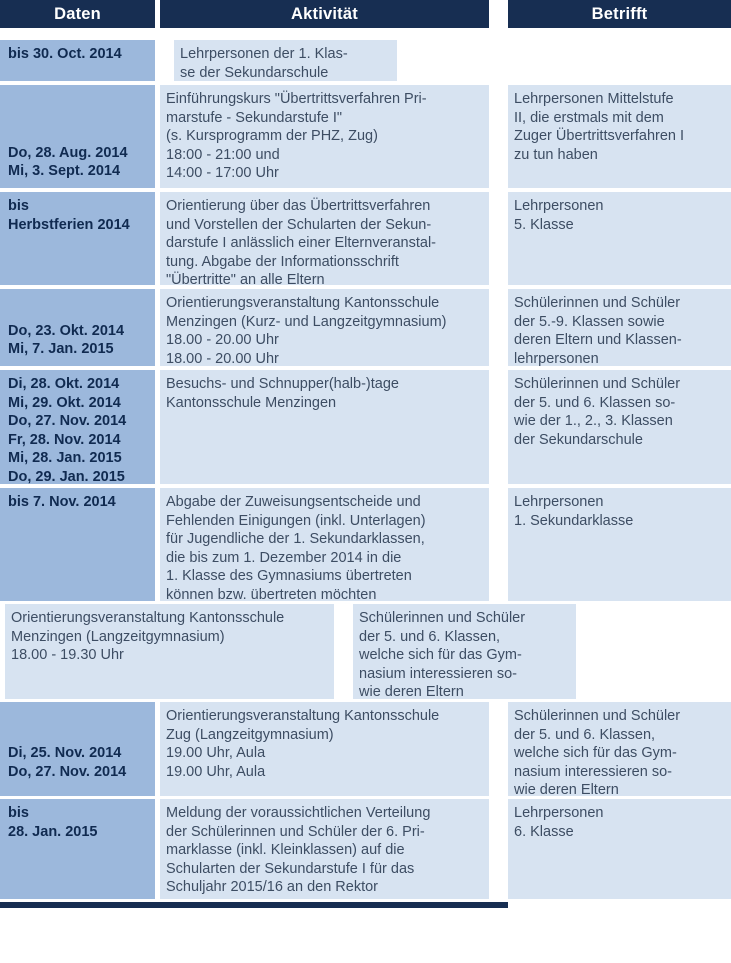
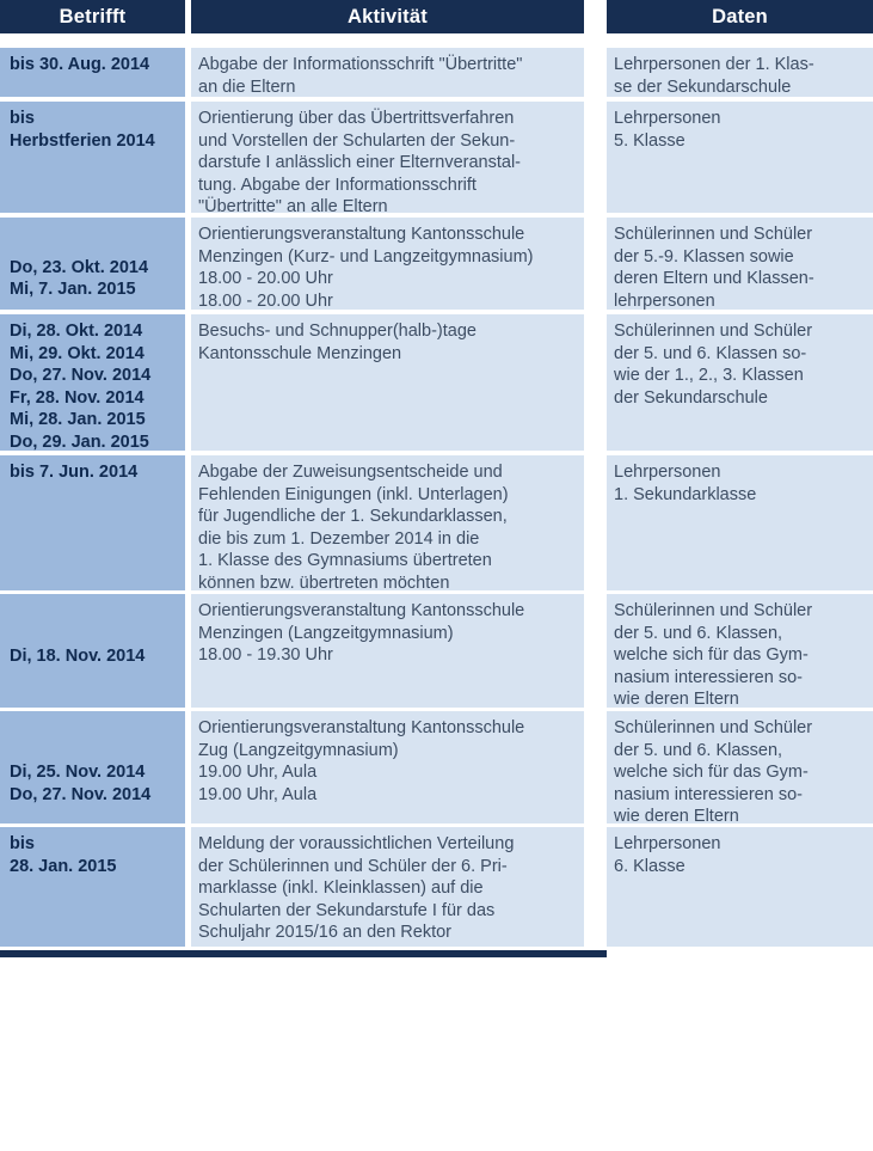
- Daten
+ Betrifft
  Aktivität
- Betrifft
+ Daten
- bis 30. Oct. 2014
+ bis 30. Aug. 2014
+ Abgabe der Informationsschrift "Übertritte"
+ an die Eltern
  Lehrpersonen der 1. Klas-
  se der Sekundarschule
- Do, 28. Aug. 2014
- Mi, 3. Sept. 2014
- Einführungskurs "Übertrittsverfahren Pri-
- marstufe - Sekundarstufe I"
- (s. Kursprogramm der PHZ, Zug)
- 18:00 - 21:00 und
- 14:00 - 17:00 Uhr
- Lehrpersonen Mittelstufe
- II, die erstmals mit dem
- Zuger Übertrittsverfahren I
- zu tun haben
  bis
  Herbstferien 2014
  Orientierung über das Übertrittsverfahren
  und Vorstellen der Schularten der Sekun-
  darstufe I anlässlich einer Elternveranstal-
  tung. Abgabe der Informationsschrift
  "Übertritte" an alle Eltern
  Lehrpersonen
  5. Klasse
  Do, 23. Okt. 2014
  Mi, 7. Jan. 2015
  Orientierungsveranstaltung Kantonsschule
  Menzingen (Kurz- und Langzeitgymnasium)
  18.00 - 20.00 Uhr
  18.00 - 20.00 Uhr
  Schülerinnen und Schüler
  der 5.-9. Klassen sowie
  deren Eltern und Klassen-
  lehrpersonen
  Di, 28. Okt. 2014
  Mi, 29. Okt. 2014
  Do, 27. Nov. 2014
  Fr, 28. Nov. 2014
  Mi, 28. Jan. 2015
  Do, 29. Jan. 2015
  Besuchs- und Schnupper(halb-)tage
  Kantonsschule Menzingen
  Schülerinnen und Schüler
  der 5. und 6. Klassen so-
  wie der 1., 2., 3. Klassen
  der Sekundarschule
- bis 7. Nov. 2014
+ bis 7. Jun. 2014
  Abgabe der Zuweisungsentscheide und
  Fehlenden Einigungen (inkl. Unterlagen)
  für Jugendliche der 1. Sekundarklassen,
  die bis zum 1. Dezember 2014 in die
  1. Klasse des Gymnasiums übertreten
  können bzw. übertreten möchten
  Lehrpersonen
  1. Sekundarklasse
+ Di, 18. Nov. 2014
  Orientierungsveranstaltung Kantonsschule
  Menzingen (Langzeitgymnasium)
  18.00 - 19.30 Uhr
  Schülerinnen und Schüler
  der 5. und 6. Klassen,
  welche sich für das Gym-
  nasium interessieren so-
  wie deren Eltern
  Di, 25. Nov. 2014
  Do, 27. Nov. 2014
  Orientierungsveranstaltung Kantonsschule
  Zug (Langzeitgymnasium)
  19.00 Uhr, Aula
  19.00 Uhr, Aula
  Schülerinnen und Schüler
  der 5. und 6. Klassen,
  welche sich für das Gym-
  nasium interessieren so-
  wie deren Eltern
  bis
  28. Jan. 2015
  Meldung der voraussichtlichen Verteilung
  der Schülerinnen und Schüler der 6. Pri-
  marklasse (inkl. Kleinklassen) auf die
  Schularten der Sekundarstufe I für das
  Schuljahr 2015/16 an den Rektor
  Lehrpersonen
  6. Klasse
